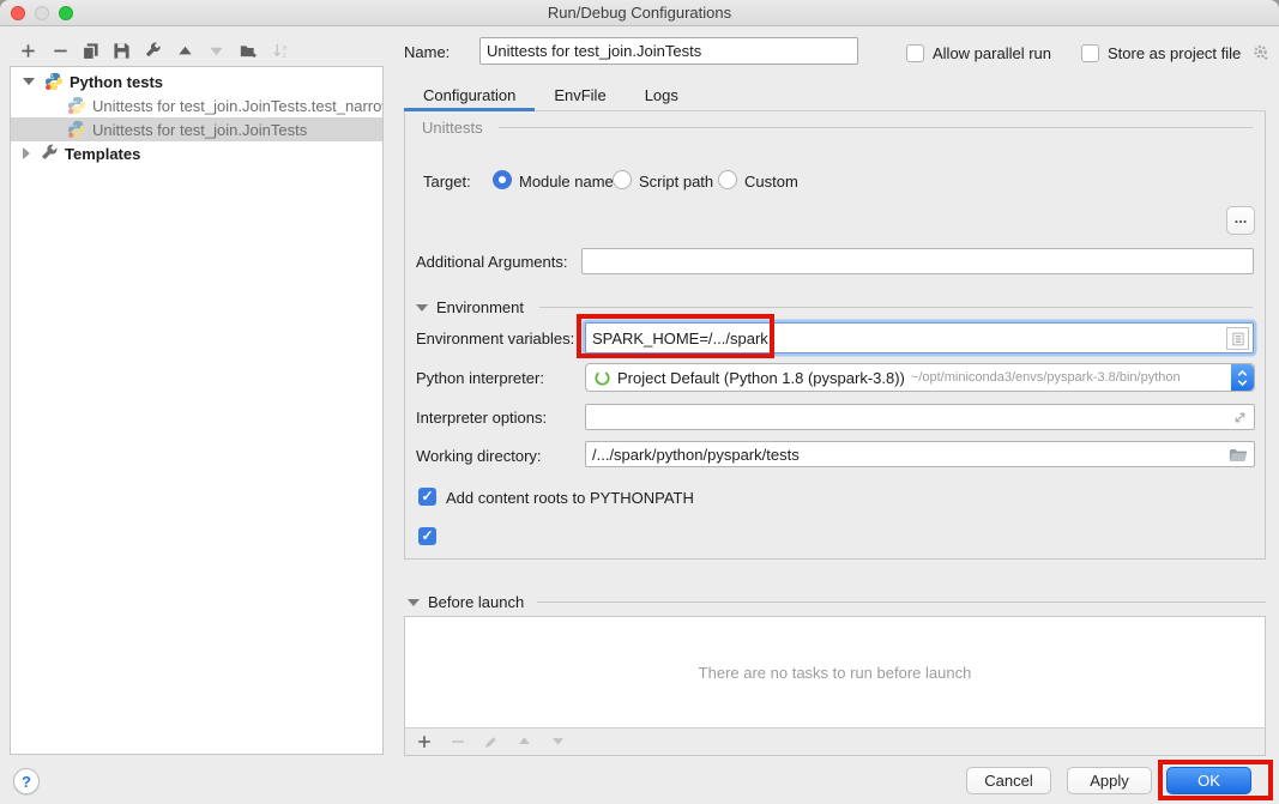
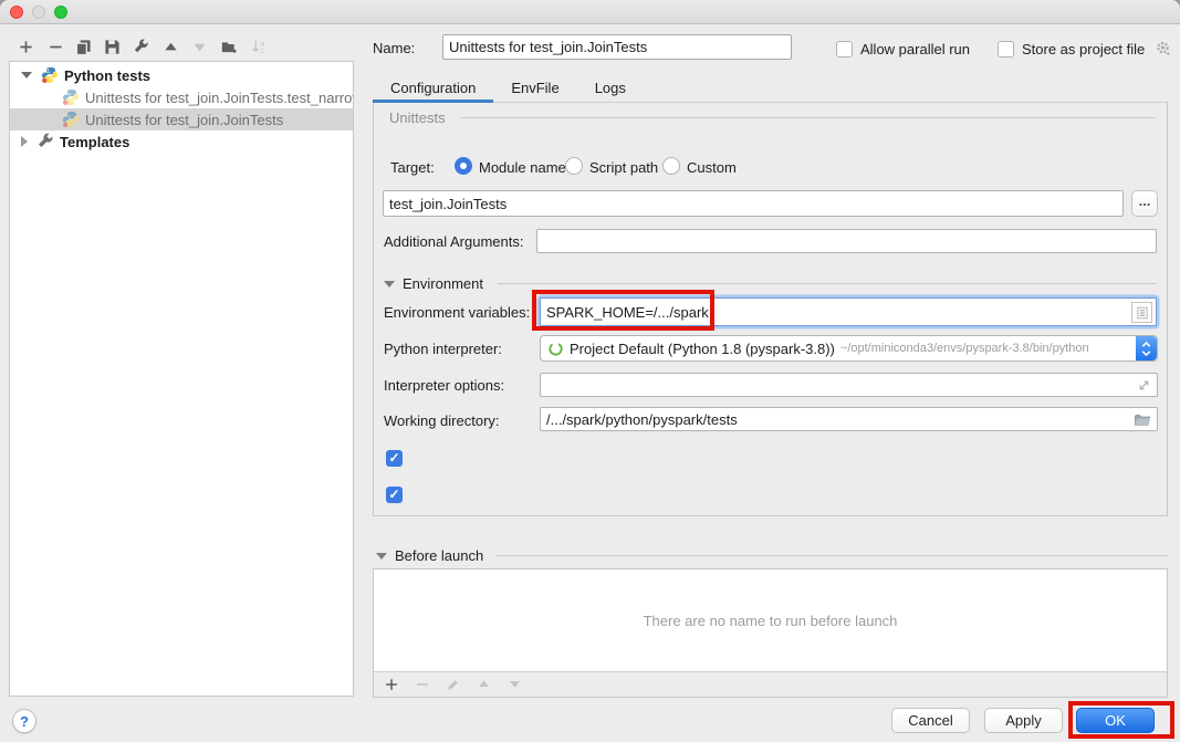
- Run/Debug Configurations
  Python tests
  Unittests for test_join.JoinTests.test_narro
  Unittests for test_join.JoinTests
  Templates
  Name:
  Unittests for test_join.JoinTests
  Allow parallel run
  Store as project file
  Configuration
  EnvFile
  Logs
  Unittests
  Target:
  Module name
  Script path
  Custom
+ test_join.JoinTests
  ...
  Additional Arguments:
  Environment
  Environment variables:
  SPARK_HOME=/.../spark
  Python interpreter:
  Project Default (Python 1.8 (pyspark-3.8))
  ~/opt/miniconda3/envs/pyspark-3.8/bin/python
  Interpreter options:
  Working directory:
  /.../spark/python/pyspark/tests
  ✓
- Add content roots to PYTHONPATH
  ✓
  Before launch
- There are no tasks to run before launch
+ There are no name to run before launch
  ?
  Cancel
  Apply
  OK
